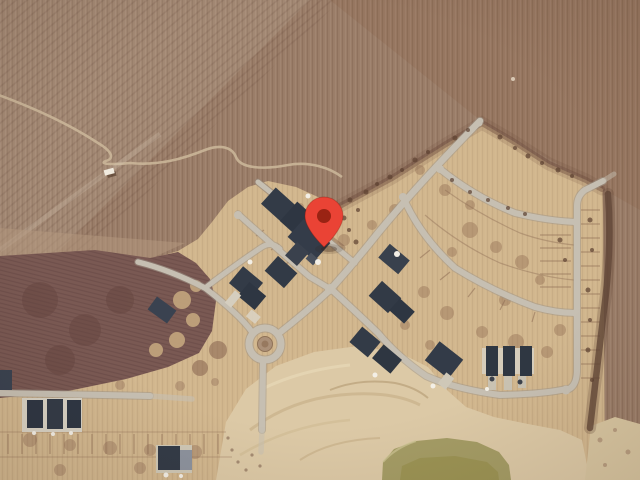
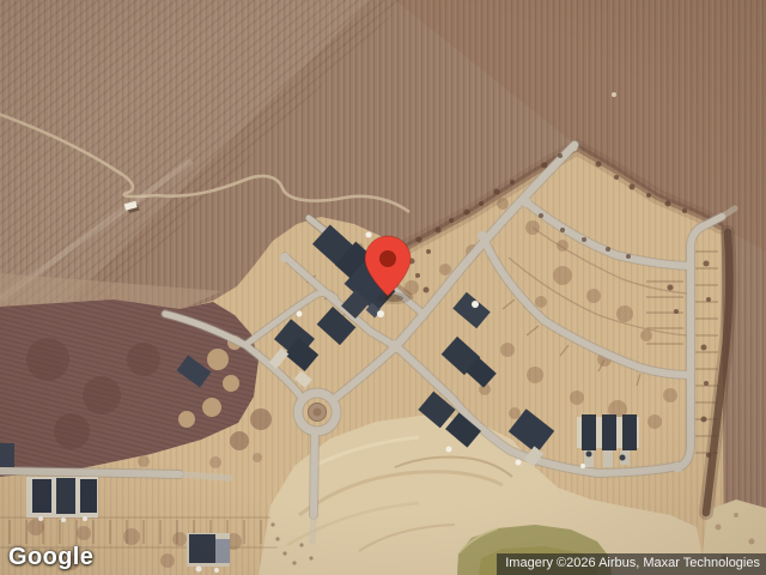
+ Google
+ Imagery ©2026 Airbus, Maxar Technologies
